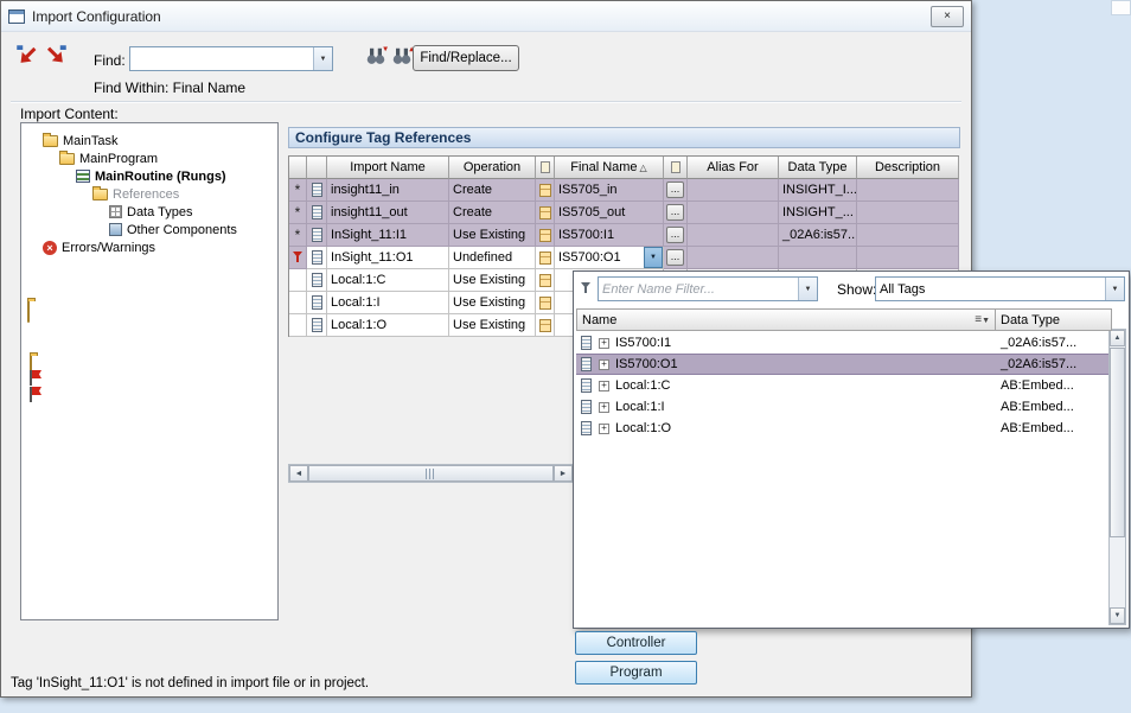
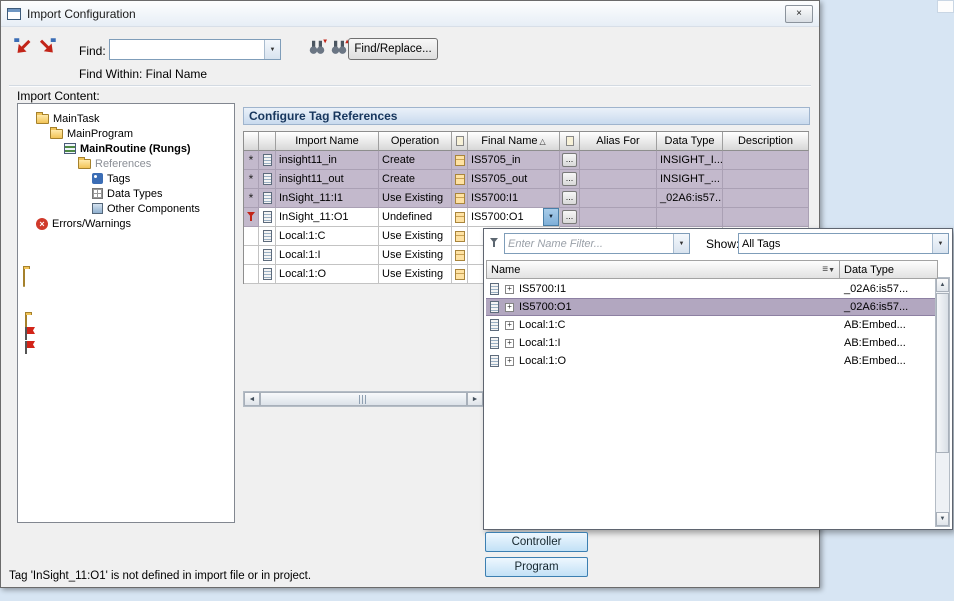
  Import Configuration
  ×
  Find:
  Find/Replace...
  Find Within: Final Name
  Import Content:
  MainTask
  MainProgram
  MainRoutine (Rungs)
  References
+ Tags
  Data Types
  Other Components
  Errors/Warnings
  Configure Tag References
  Import Name
  Operation
  Final Name
  △
  Alias For
  Data Type
  Description
  *
  insight11_in
  Create
  IS5705_in
  ...
  INSIGHT_I...
  *
  insight11_out
  Create
  IS5705_out
  ...
  INSIGHT_...
  *
  InSight_11:I1
  Use Existing
  IS5700:I1
  ...
  _02A6:is57..
  InSight_11:O1
  Undefined
  IS5700:O1
  ...
  Local:1:C
  Use Existing
  Local:1:I
  Use Existing
  Local:1:O
  Use Existing
  Tag 'InSight_11:O1' is not defined in import file or in project.
  Enter Name Filter...
  Show
  All Tags
  Name
  Data Type
  IS5700:I1
  _02A6:is57...
  IS5700:O1
  _02A6:is57...
  Local:1:C
  AB:Embed...
  Local:1:I
  AB:Embed...
  Local:1:O
  AB:Embed...
  Controller
  Program
